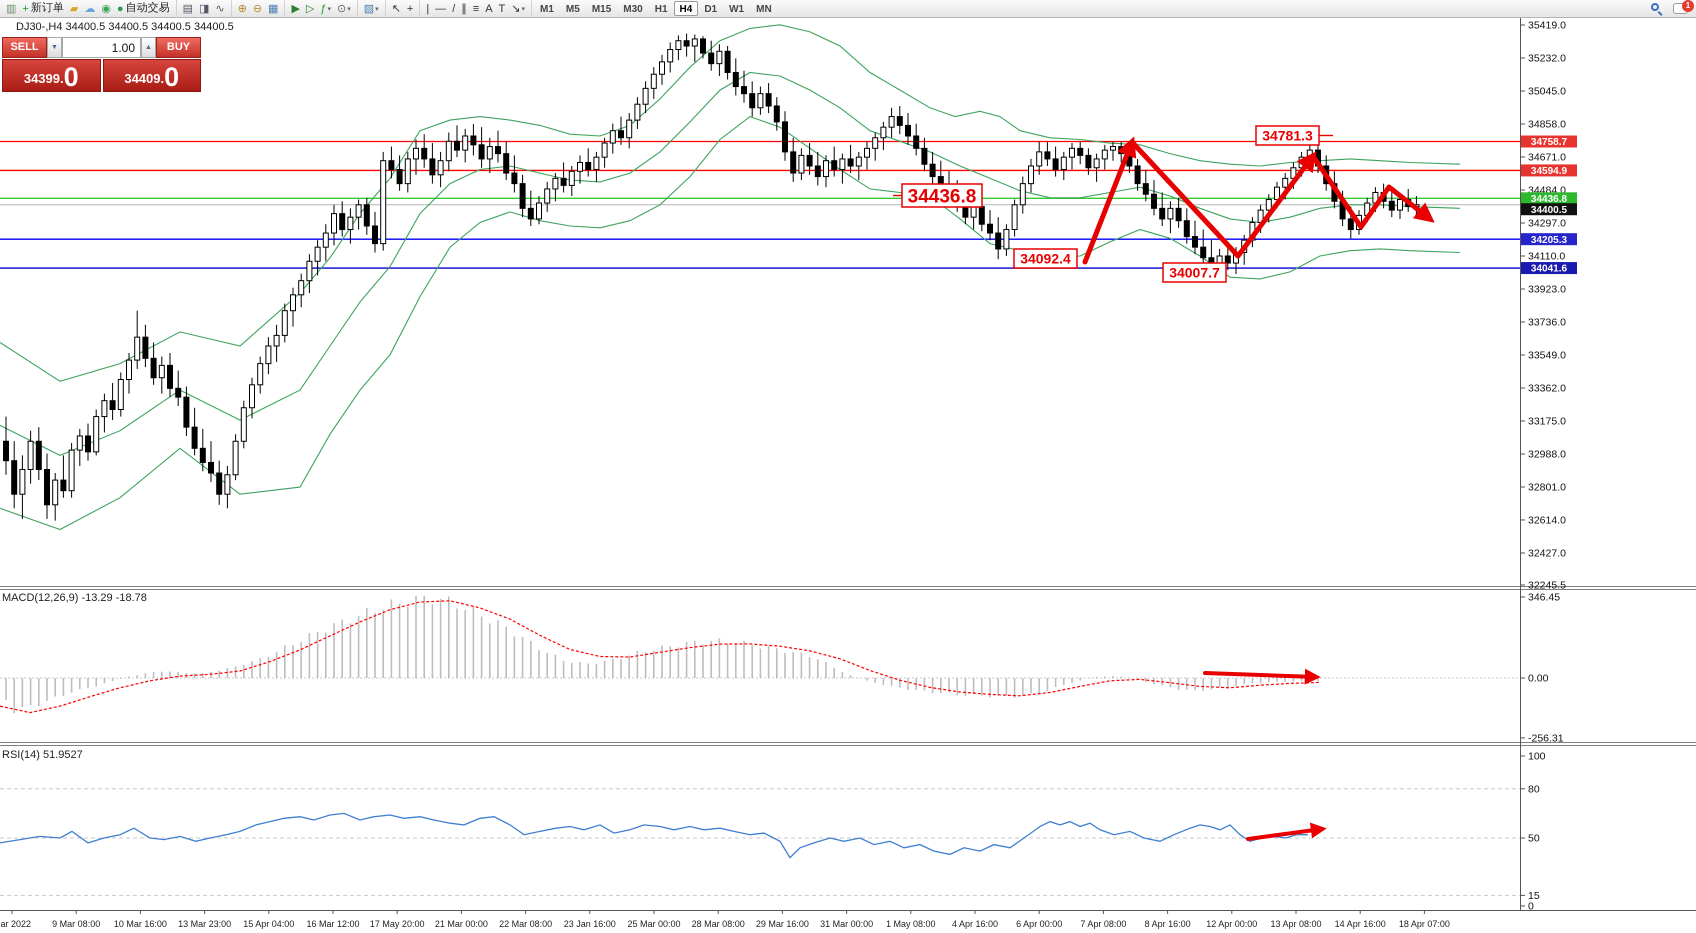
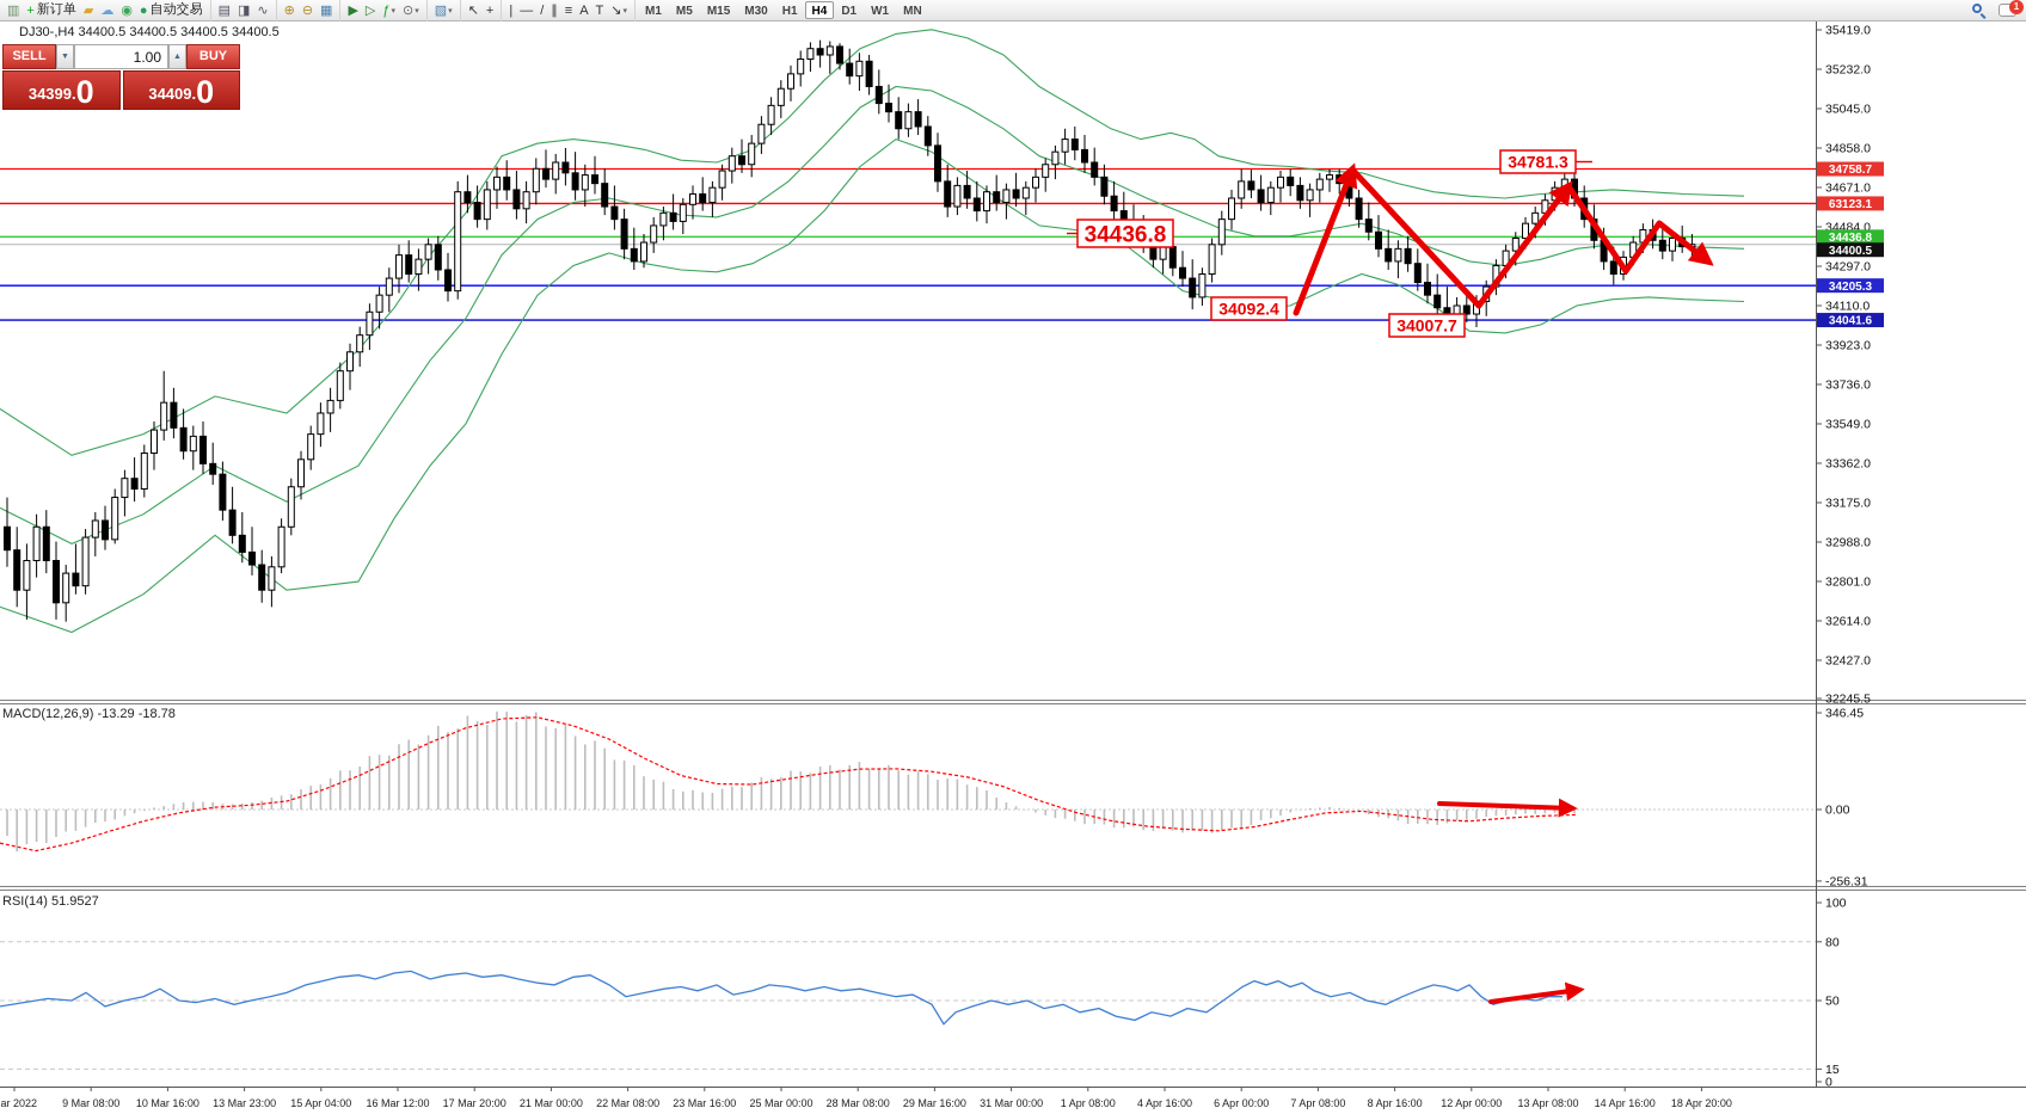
  ▥
  +
  新订单
  ▰
  ☁
  ◉
  ●
  自动交易
  ▤
  ◨
  ∿
  ⊕
  ⊖
  ▦
  ▶
  ▷
  ƒ
  ⊙
  ▧
  ↖
  +
  |
  —
  /
  ∥
  ≡
  A
  T
  ↘
  M1
  M5
  M15
  M30
  H1
  H4
  D1
  W1
  MN
  1
  DJ30-,H4 34400.5 34400.5 34400.5 34400.5
  SELL
  1.00
  BUY
  34399
  .
  0
  34409
  .
  0
  34781.3
  34436.8
  34092.4
  34007.7
  35419.0
  35232.0
  35045.0
  34858.0
  34671.0
  34484.0
  34297.0
  34110.0
  33923.0
  33736.0
  33549.0
  33362.0
  33175.0
  32988.0
  32801.0
  32614.0
  32427.0
  32245.5
  346.45
  0.00
  -256.31
  100
  80
  50
  15
  0
  34758.7
- 34594.9
+ 63123.1
  34436.8
  34400.5
  34205.3
  34041.6
  MACD(12,26,9) -13.29 -18.78
  RSI(14) 51.9527
  ar 2022
  9 Mar 08:00
  10 Mar 16:00
  13 Mar 23:00
  15 Apr 04:00
  16 Mar 12:00
- 17 May 20:00
+ 17 Mar 20:00
  21 Mar 00:00
  22 Mar 08:00
- 23 Jan 16:00
+ 23 Mar 16:00
  25 Mar 00:00
  28 Mar 08:00
  29 Mar 16:00
  31 Mar 00:00
- 1 May 08:00
+ 1 Apr 08:00
  4 Apr 16:00
  6 Apr 00:00
  7 Apr 08:00
  8 Apr 16:00
  12 Apr 00:00
  13 Apr 08:00
  14 Apr 16:00
- 18 Apr 07:00
+ 18 Apr 20:00
